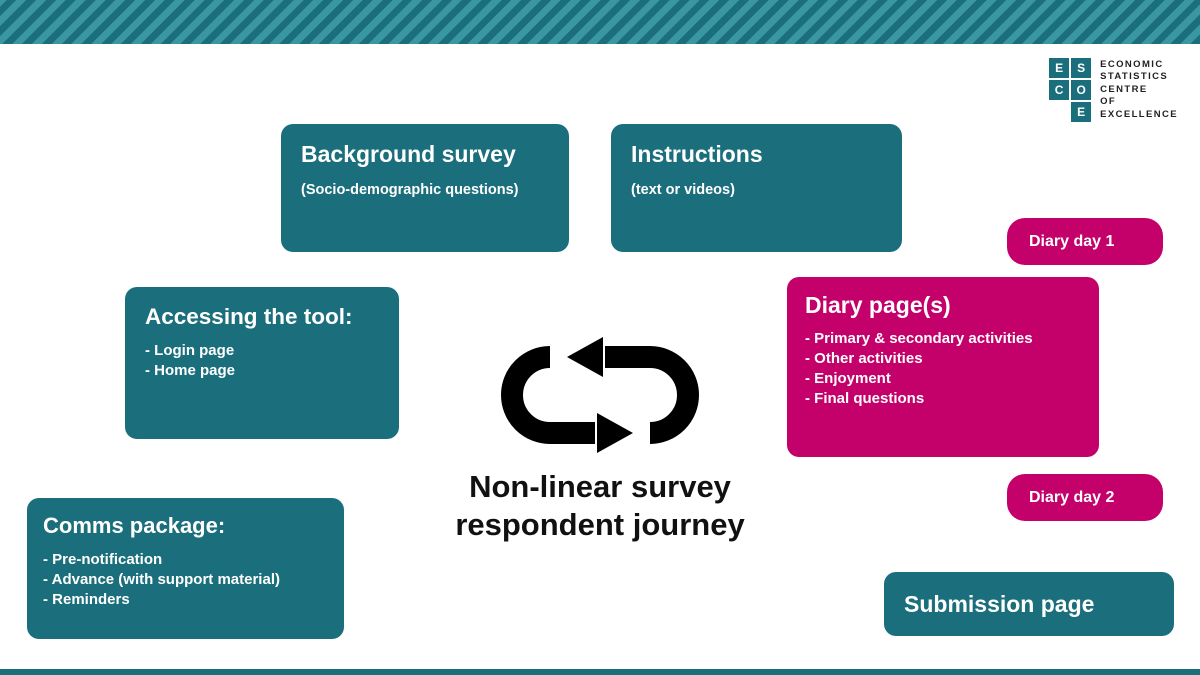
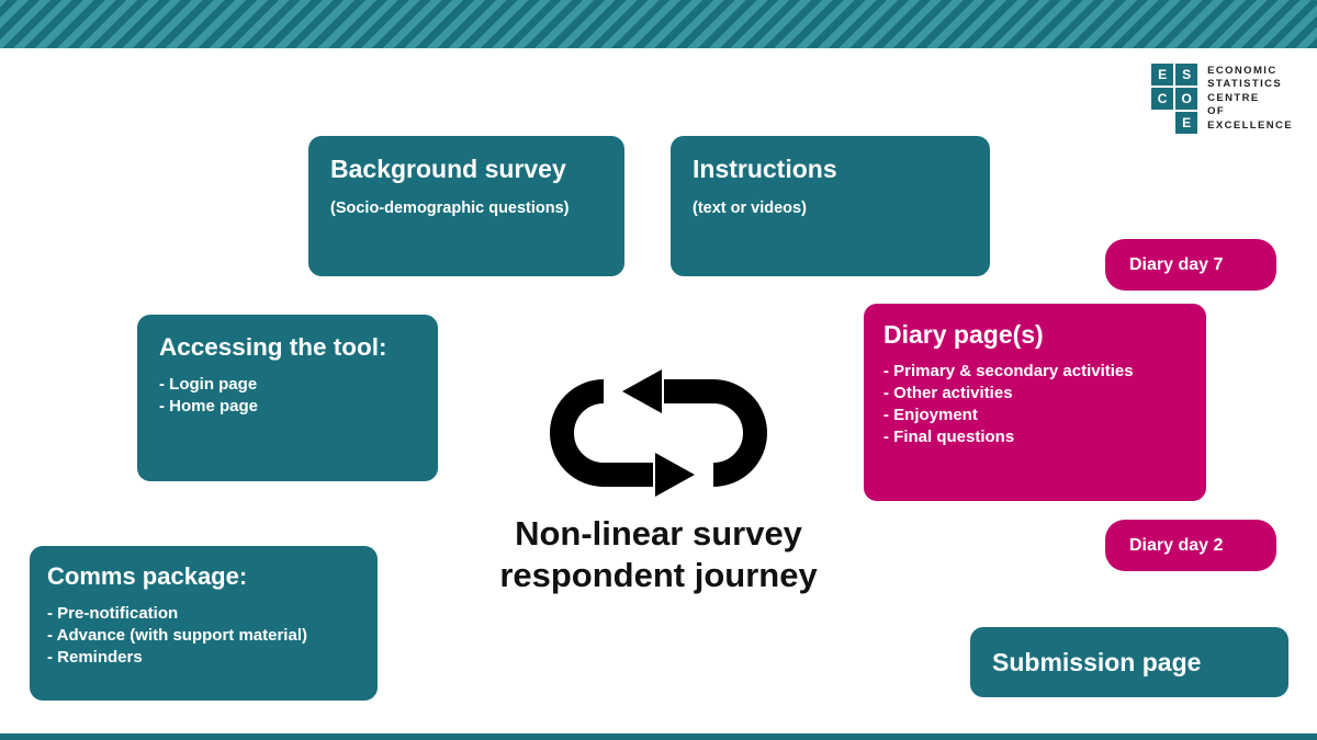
  E
  S
  C
  O
  E
  ECONOMIC
  STATISTICS
  CENTRE
  OF
  EXCELLENCE
  Background survey
  (Socio-demographic questions)
  Instructions
  (text or videos)
  Accessing the tool:
  - Login page
  - Home page
  Comms package:
  - Pre-notification
  - Advance (with support material)
  - Reminders
  Diary page(s)
  - Primary & secondary activities
  - Other activities
  - Enjoyment
  - Final questions
  Submission page
- Diary day 1
+ Diary day 7
  Diary day 2
  Non-linear survey
  respondent journey
